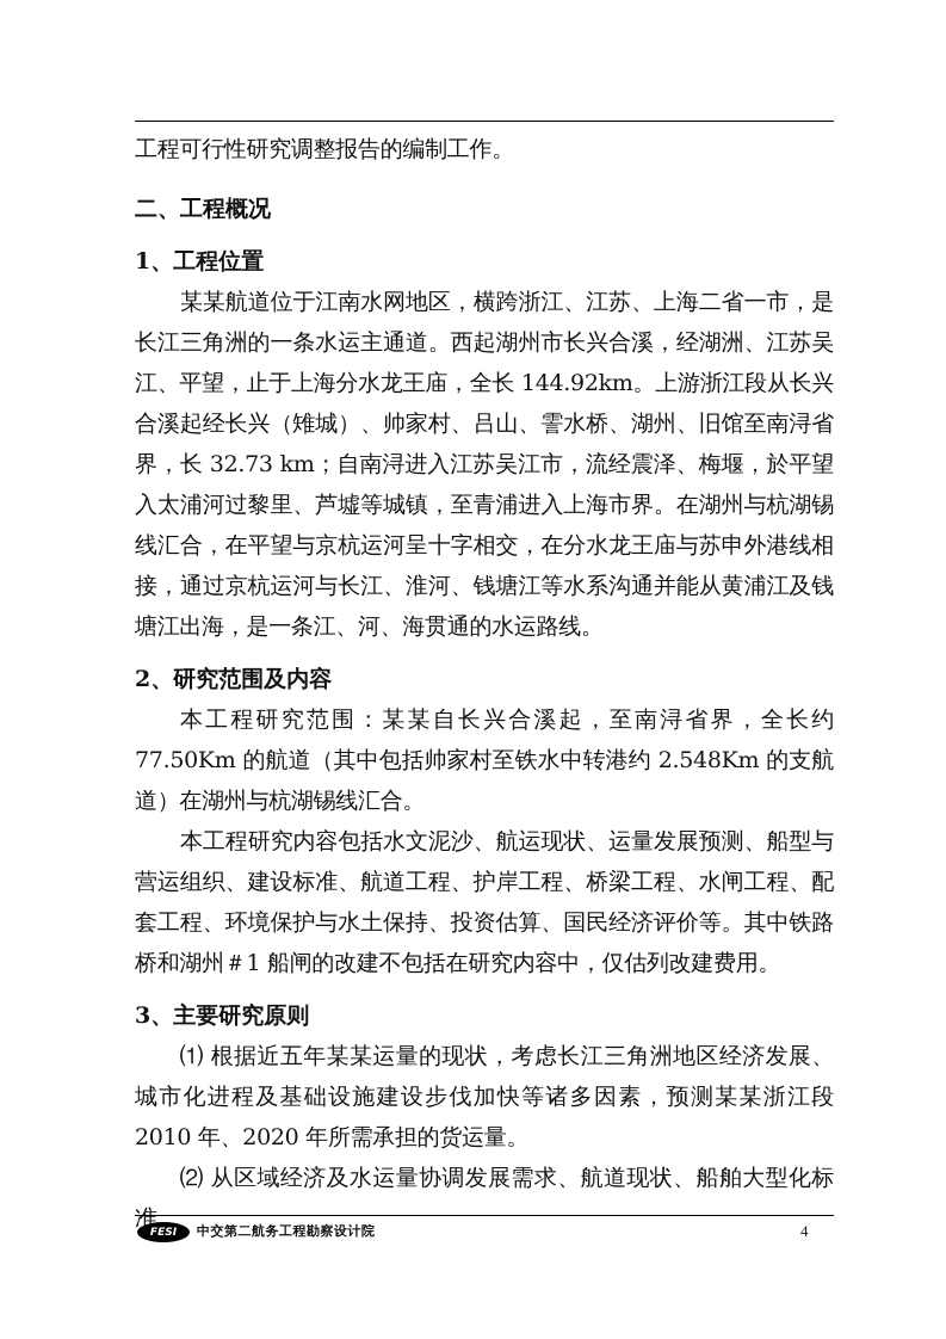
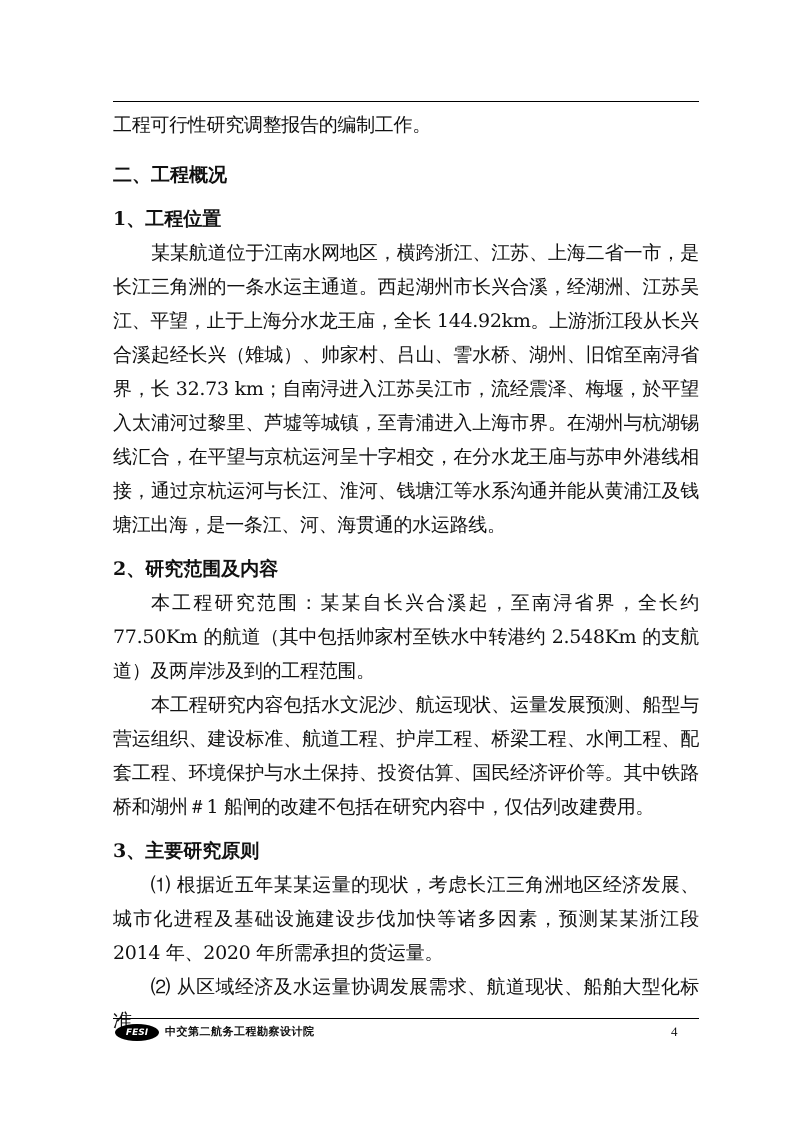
  工程可行性研究调整报告的编制工作。
  二、工程概况
  1、工程位置
  某某航道位于江南水网地区，横跨浙江、江苏、上海二省一市，是长江三角洲的一条水运主通道。西起湖州市长兴合溪，经湖洲、江苏吴江、平望，止于上海分水龙王庙，全长 144.92km。上游浙江段从长兴合溪起经长兴（雉城）、帅家村、吕山、霅水桥、湖州、旧馆至南浔省界，长 32.73 km；自南浔进入江苏吴江市，流经震泽、梅堰，於平望入太浦河过黎里、芦墟等城镇，至青浦进入上海市界。在湖州与杭湖锡线汇合，在平望与京杭运河呈十字相交，在分水龙王庙与苏申外港线相接，通过京杭运河与长江、淮河、钱塘江等水系沟通并能从黄浦江及钱塘江出海，是一条江、河、海贯通的水运路线。
  2、研究范围及内容
- 本工程研究范围：某某自长兴合溪起，至南浔省界，全长约 77.50Km 的航道（其中包括帅家村至铁水中转港约 2.548Km 的支航道）在湖州与杭湖锡线汇合。
+ 本工程研究范围：某某自长兴合溪起，至南浔省界，全长约 77.50Km 的航道（其中包括帅家村至铁水中转港约 2.548Km 的支航道）及两岸涉及到的工程范围。
  本工程研究内容包括水文泥沙、航运现状、运量发展预测、船型与营运组织、建设标准、航道工程、护岸工程、桥梁工程、水闸工程、配套工程、环境保护与水土保持、投资估算、国民经济评价等。其中铁路桥和湖州＃1 船闸的改建不包括在研究内容中，仅估列改建费用。
  3、主要研究原则
- ⑴ 根据近五年某某运量的现状，考虑长江三角洲地区经济发展、城市化进程及基础设施建设步伐加快等诸多因素，预测某某浙江段 2010 年、2020 年所需承担的货运量。
+ ⑴ 根据近五年某某运量的现状，考虑长江三角洲地区经济发展、城市化进程及基础设施建设步伐加快等诸多因素，预测某某浙江段 2014 年、2020 年所需承担的货运量。
  ⑵ 从区域经济及水运量协调发展需求、航道现状、船舶大型化标准
  FESI
  中交第二航务工程勘察设计院
  4
